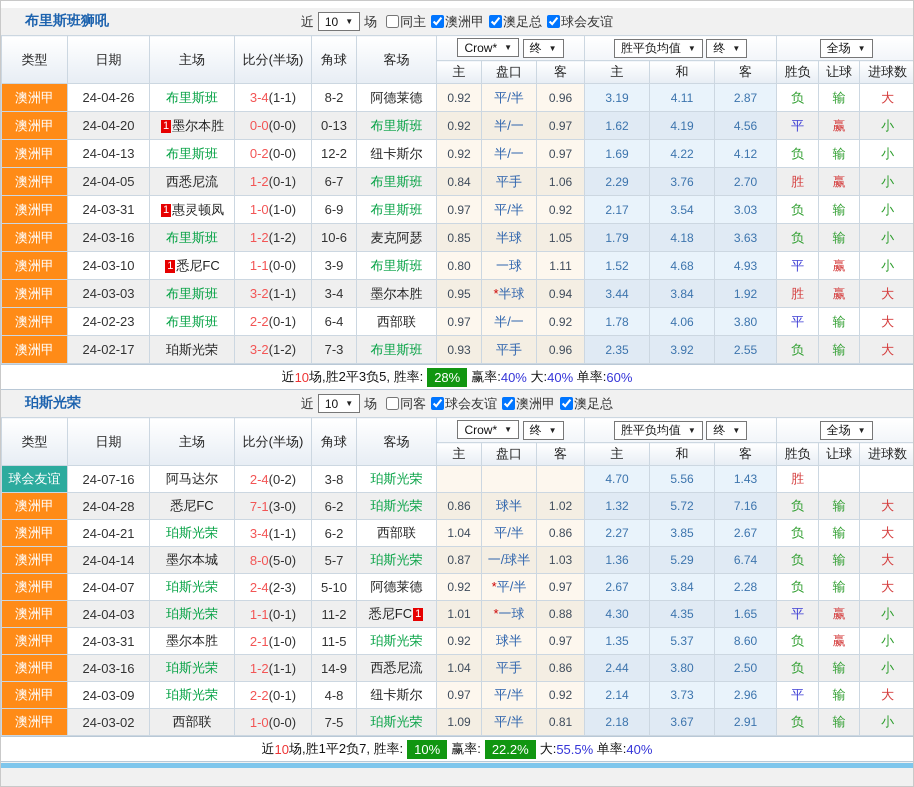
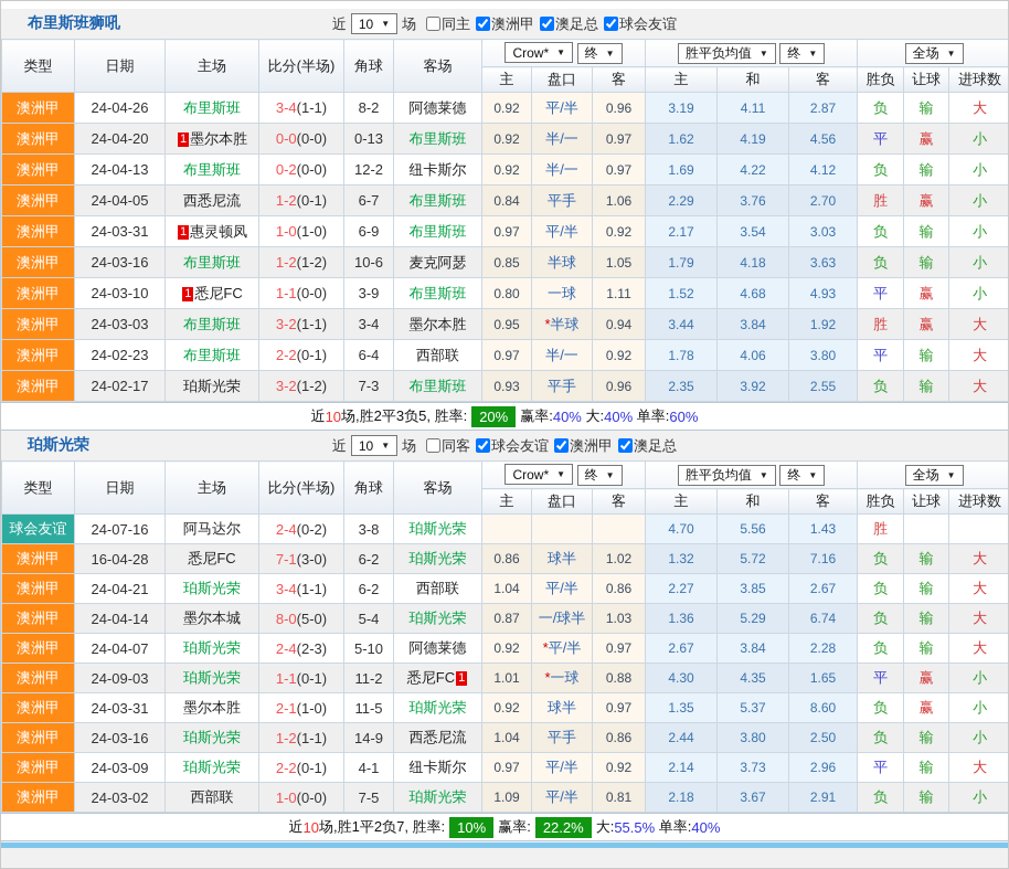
  布里斯班狮吼
  近
  10
  ▼
  场
  同主
  澳洲甲
  澳足总
  球会友谊
  类型	日期	主场	比分(半场)	角球	客场	Crow* ▼ 终 ▼	胜平负均值 ▼ 终 ▼	全场 ▼
  主	盘口	客	主	和	客	胜负	让球	进球数
  澳洲甲	24-04-26	布里斯班	3-4(1-1)	8-2	阿德莱德	0.92	平/半	0.96	3.19	4.11	2.87	负	输	大
  澳洲甲	24-04-20	1 墨尔本胜	0-0(0-0)	0-13	布里斯班	0.92	半/一	0.97	1.62	4.19	4.56	平	赢	小
  澳洲甲	24-04-13	布里斯班	0-2(0-0)	12-2	纽卡斯尔	0.92	半/一	0.97	1.69	4.22	4.12	负	输	小
  澳洲甲	24-04-05	西悉尼流	1-2(0-1)	6-7	布里斯班	0.84	平手	1.06	2.29	3.76	2.70	胜	赢	小
  澳洲甲	24-03-31	1 惠灵顿凤	1-0(1-0)	6-9	布里斯班	0.97	平/半	0.92	2.17	3.54	3.03	负	输	小
  澳洲甲	24-03-16	布里斯班	1-2(1-2)	10-6	麦克阿瑟	0.85	半球	1.05	1.79	4.18	3.63	负	输	小
  澳洲甲	24-03-10	1 悉尼FC	1-1(0-0)	3-9	布里斯班	0.80	一球	1.11	1.52	4.68	4.93	平	赢	小
  澳洲甲	24-03-03	布里斯班	3-2(1-1)	3-4	墨尔本胜	0.95	*半球	0.94	3.44	3.84	1.92	胜	赢	大
  澳洲甲	24-02-23	布里斯班	2-2(0-1)	6-4	西部联	0.97	半/一	0.92	1.78	4.06	3.80	平	输	大
  澳洲甲	24-02-17	珀斯光荣	3-2(1-2)	7-3	布里斯班	0.93	平手	0.96	2.35	3.92	2.55	负	输	大
  近
  10
  场,胜2平3负5, 胜率:
- 28%
+ 20%
  赢率:
  40%
  大:
  40%
  单率:
  60%
  珀斯光荣
  近
  10
  ▼
  场
  同客
  球会友谊
  澳洲甲
  澳足总
  类型	日期	主场	比分(半场)	角球	客场	Crow* ▼ 终 ▼	胜平负均值 ▼ 终 ▼	全场 ▼
  主	盘口	客	主	和	客	胜负	让球	进球数
  球会友谊	24-07-16	阿马达尔	2-4(0-2)	3-8	珀斯光荣				4.70	5.56	1.43	胜
- 澳洲甲	24-04-28	悉尼FC	7-1(3-0)	6-2	珀斯光荣	0.86	球半	1.02	1.32	5.72	7.16	负	输	大
+ 澳洲甲	16-04-28	悉尼FC	7-1(3-0)	6-2	珀斯光荣	0.86	球半	1.02	1.32	5.72	7.16	负	输	大
  澳洲甲	24-04-21	珀斯光荣	3-4(1-1)	6-2	西部联	1.04	平/半	0.86	2.27	3.85	2.67	负	输	大
- 澳洲甲	24-04-14	墨尔本城	8-0(5-0)	5-7	珀斯光荣	0.87	一/球半	1.03	1.36	5.29	6.74	负	输	大
+ 澳洲甲	24-04-14	墨尔本城	8-0(5-0)	5-4	珀斯光荣	0.87	一/球半	1.03	1.36	5.29	6.74	负	输	大
  澳洲甲	24-04-07	珀斯光荣	2-4(2-3)	5-10	阿德莱德	0.92	*平/半	0.97	2.67	3.84	2.28	负	输	大
- 澳洲甲	24-04-03	珀斯光荣	1-1(0-1)	11-2	悉尼FC 1	1.01	*一球	0.88	4.30	4.35	1.65	平	赢	小
+ 澳洲甲	24-09-03	珀斯光荣	1-1(0-1)	11-2	悉尼FC 1	1.01	*一球	0.88	4.30	4.35	1.65	平	赢	小
  澳洲甲	24-03-31	墨尔本胜	2-1(1-0)	11-5	珀斯光荣	0.92	球半	0.97	1.35	5.37	8.60	负	赢	小
  澳洲甲	24-03-16	珀斯光荣	1-2(1-1)	14-9	西悉尼流	1.04	平手	0.86	2.44	3.80	2.50	负	输	小
- 澳洲甲	24-03-09	珀斯光荣	2-2(0-1)	4-8	纽卡斯尔	0.97	平/半	0.92	2.14	3.73	2.96	平	输	大
+ 澳洲甲	24-03-09	珀斯光荣	2-2(0-1)	4-1	纽卡斯尔	0.97	平/半	0.92	2.14	3.73	2.96	平	输	大
  澳洲甲	24-03-02	西部联	1-0(0-0)	7-5	珀斯光荣	1.09	平/半	0.81	2.18	3.67	2.91	负	输	小
  近
  10
  场,胜1平2负7, 胜率:
  10%
  赢率:
  22.2%
  大:
  55.5%
  单率:
  40%
